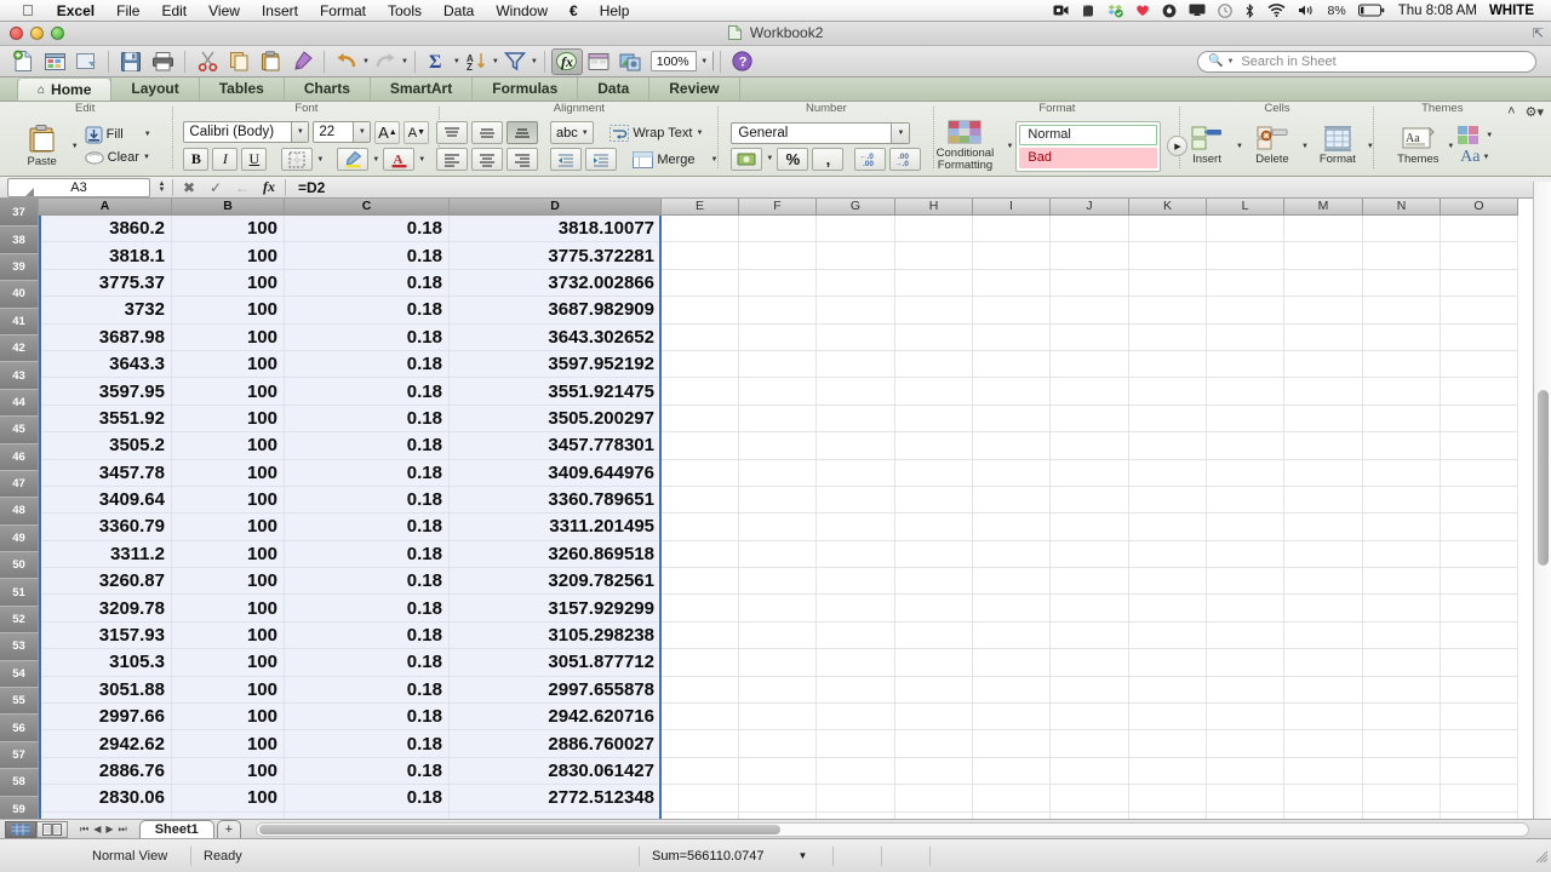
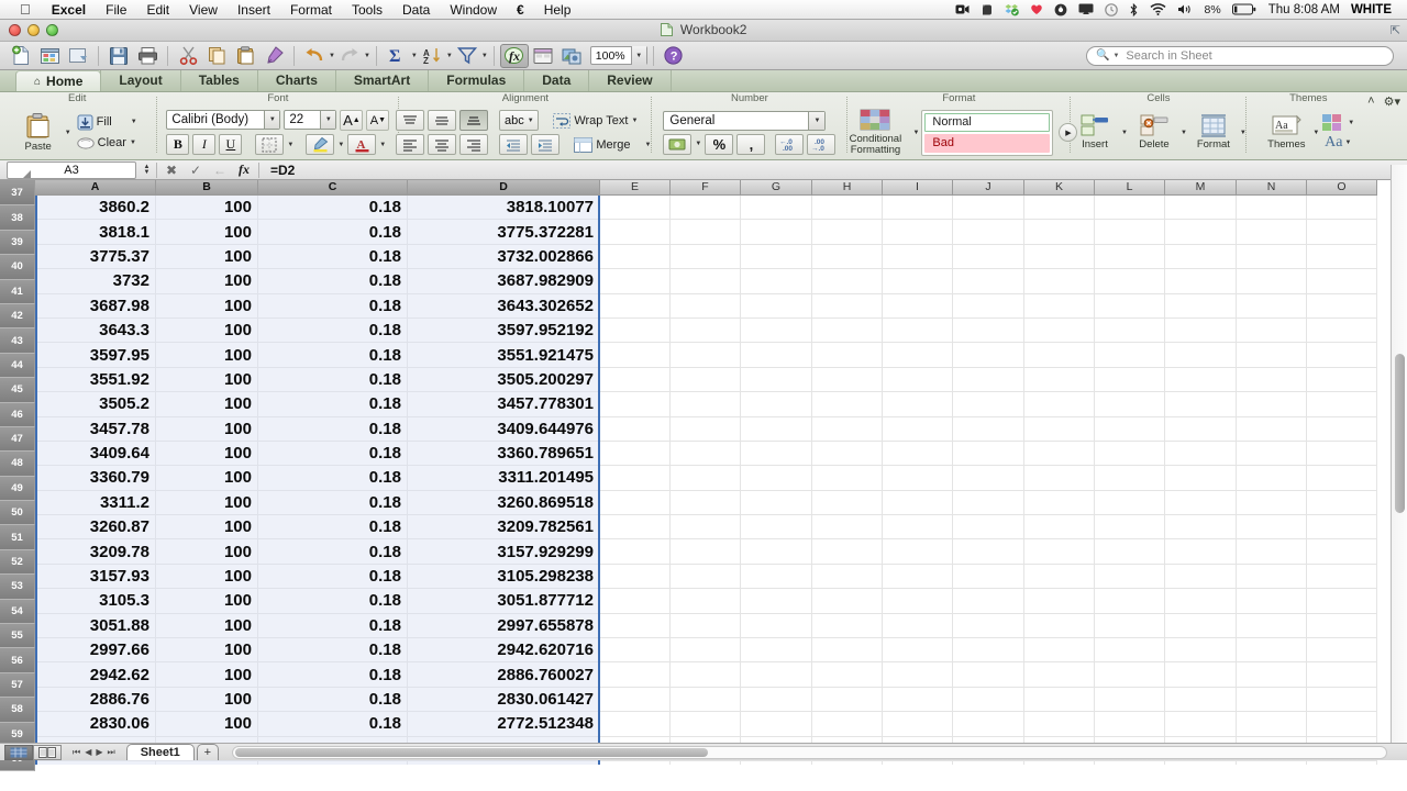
  
  Excel
  File
  Edit
  View
  Insert
  Format
  Tools
  Data
  Window
  €
  Help
  8%
  Thu 8:08 AM
  WHITE
  Workbook2
  ⇱
  Σ
  A
  Z
  fx
  100%
  ?
  🔍
  Search in Sheet
  ⌂ Home
  Layout
  Tables
  Charts
  SmartArt
  Formulas
  Data
  Review
  Edit
  Paste
  Fill
  Clear
  Font
  Calibri (Body)
  22
  A
  A
  B
  I
  U
  A
  Alignment
  abc
  Wrap Text
  Merge
  Number
  General
  %
  ,
  Format
  Conditional Formatting
  Normal
  Bad
  Cells
  Insert
  Delete
  Format
  Themes
  Aa
  Themes
  Aa
  ˄
  ⚙▾
  A3
  ✖
  ✓
  ←
  fx
  =D2
  37
  38
  39
  40
  41
  42
  43
  44
  45
  46
  47
  48
  49
  50
  51
  52
  53
  54
  55
  56
  57
  58
  59
  A
  B
  C
  D
  E
  F
  G
  H
  I
  J
  K
  L
  M
  N
  O
  3860.2
  100
  0.18
  3818.10077
  3818.1
  100
  0.18
  3775.372281
  3775.37
  100
  0.18
  3732.002866
  3732
  100
  0.18
  3687.982909
  3687.98
  100
  0.18
  3643.302652
  3643.3
  100
  0.18
  3597.952192
  3597.95
  100
  0.18
  3551.921475
  3551.92
  100
  0.18
  3505.200297
  3505.2
  100
  0.18
  3457.778301
  3457.78
  100
  0.18
  3409.644976
  3409.64
  100
  0.18
  3360.789651
  3360.79
  100
  0.18
  3311.201495
  3311.2
  100
  0.18
  3260.869518
  3260.87
  100
  0.18
  3209.782561
  3209.78
  100
  0.18
  3157.929299
  3157.93
  100
  0.18
  3105.298238
  3105.3
  100
  0.18
  3051.877712
  3051.88
  100
  0.18
  2997.655878
  2997.66
  100
  0.18
  2942.620716
  2942.62
  100
  0.18
  2886.760027
  2886.76
  100
  0.18
  2830.061427
  2830.06
  100
  0.18
  2772.512348
  ⏮
  ◀
  ▶
  ⏭
  Sheet1
  +
- Normal View
- Ready
- Sum=566110.0747
- ▼
